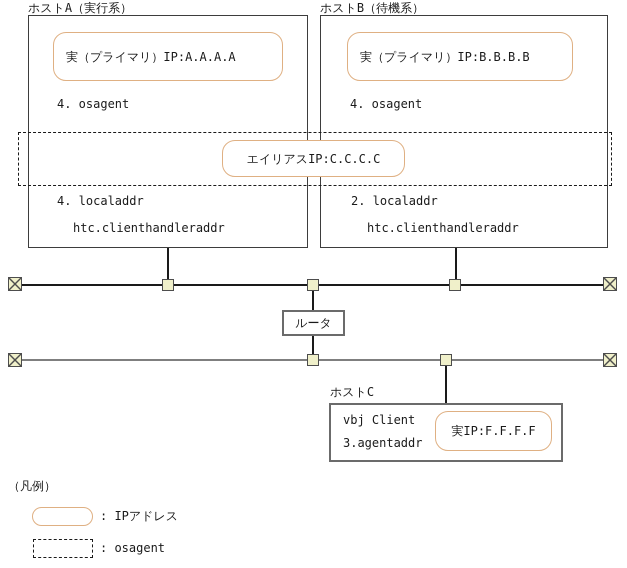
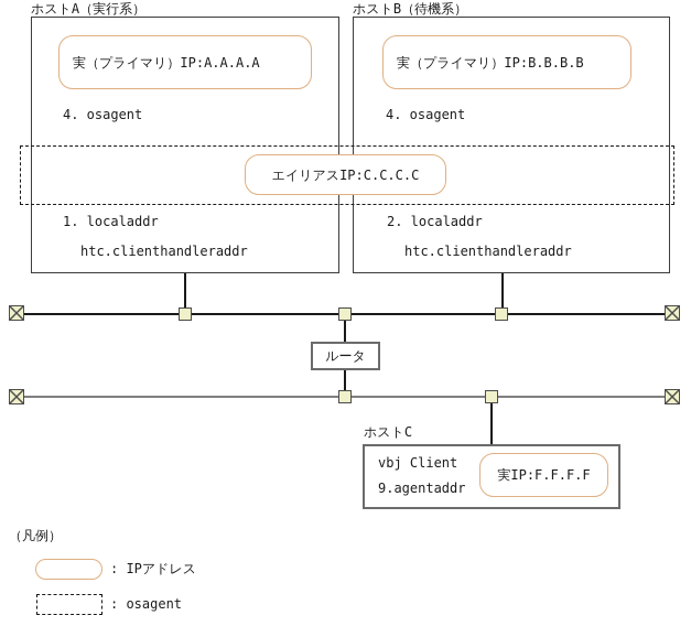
  ホストA（実行系）
  実（プライマリ）IP:A.A.A.A
  4. osagent
- 4. localaddr
+ 1. localaddr
  htc.clienthandleraddr
  ホストB（待機系）
  実（プライマリ）IP:B.B.B.B
  4. osagent
  2. localaddr
  htc.clienthandleraddr
  エイリアスIP:C.C.C.C
  ルータ
  ホストC
  vbj Client
- 3.agentaddr
+ 9.agentaddr
  実IP:F.F.F.F
  （凡例）
  : IPアドレス
  : osagent
